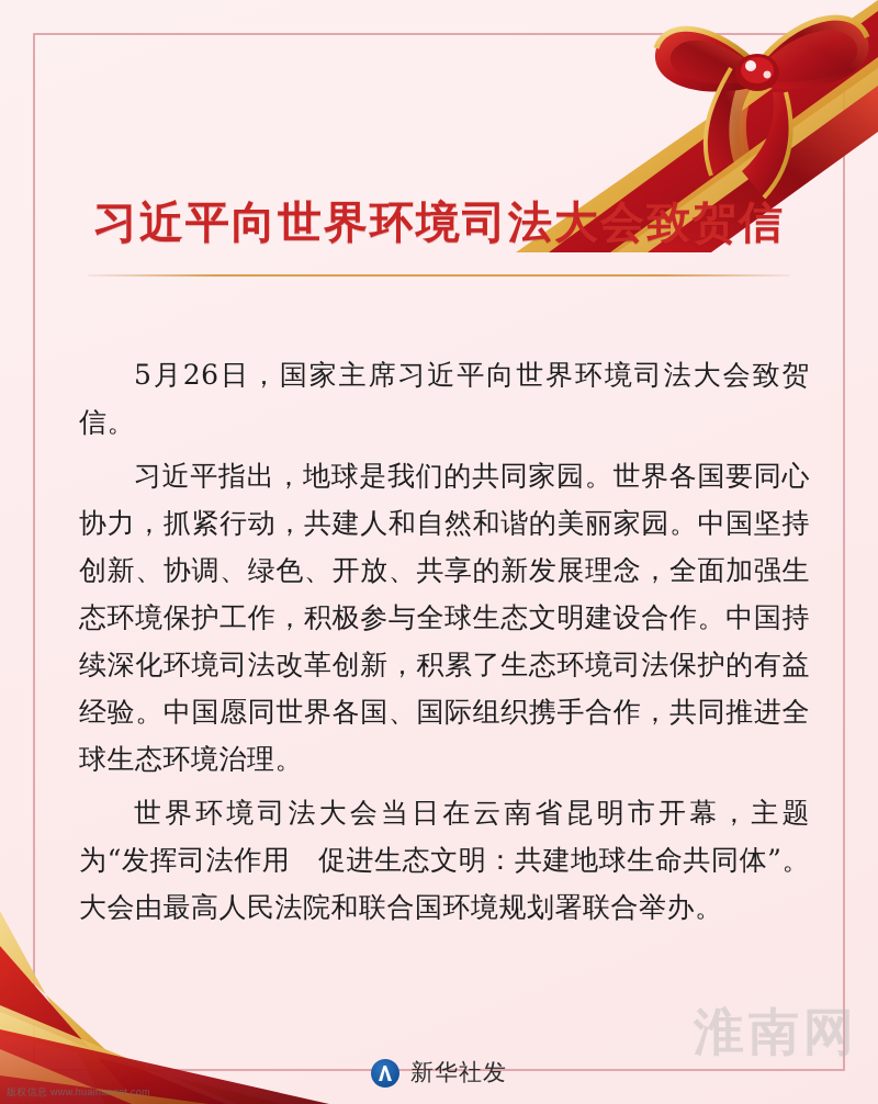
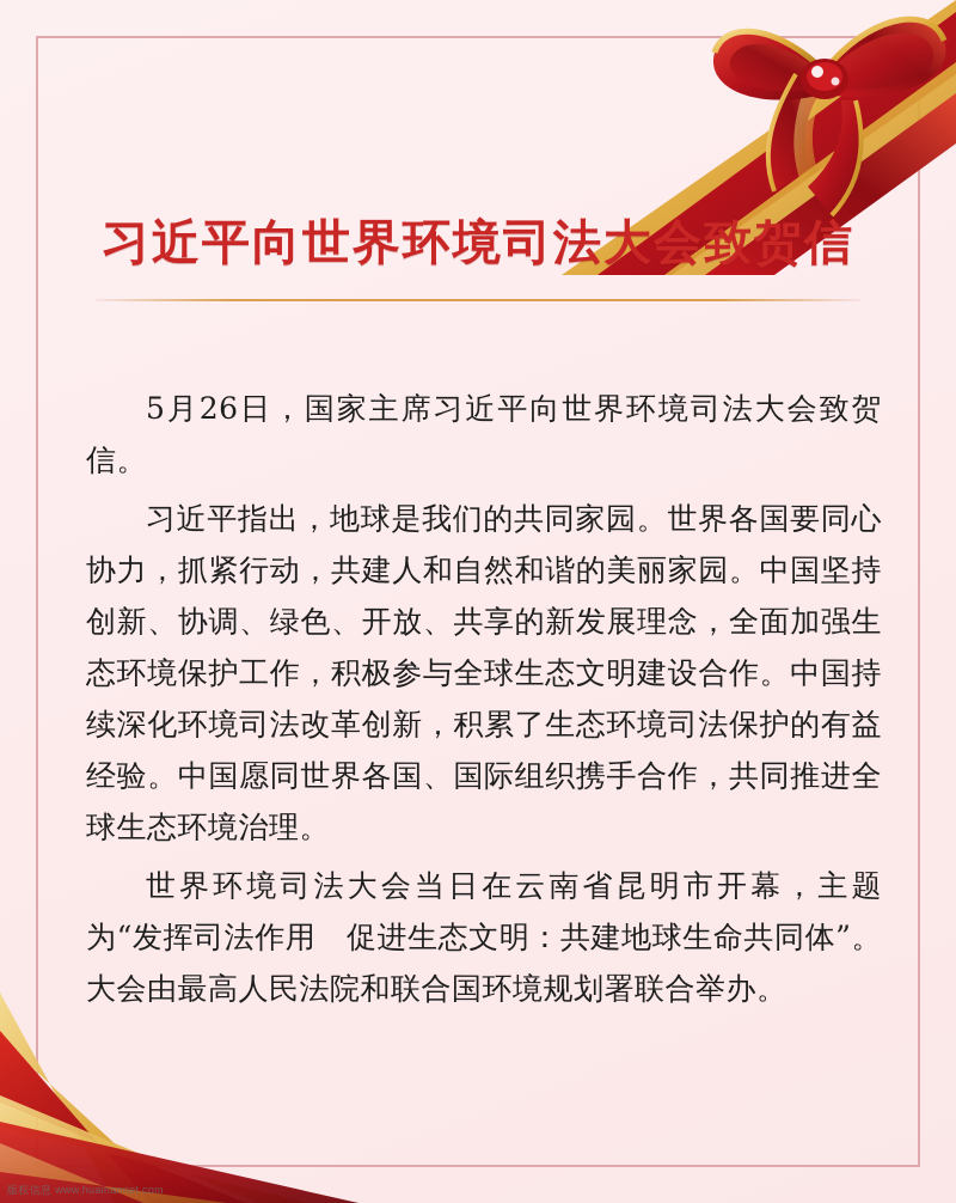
  习近平向世界环境司法大会致贺信
  5月26日，国家主席习近平向世界环境司法大会致贺信。
  习近平指出，地球是我们的共同家园。世界各国要同心协力，抓紧行动，共建人和自然和谐的美丽家园。中国坚持创新、协调、绿色、开放、共享的新发展理念，全面加强生态环境保护工作，积极参与全球生态文明建设合作。中国持续深化环境司法改革创新，积累了生态环境司法保护的有益经验。中国愿同世界各国、国际组织携手合作，共同推进全球生态环境治理。
  世界环境司法大会当日在云南省昆明市开幕，主题为“发挥司法作用 促进生态文明：共建地球生命共同体”。大会由最高人民法院和联合国环境规划署联合举办。
- 新华社发
- 淮南网
  版权信息 www.huainannet.com
